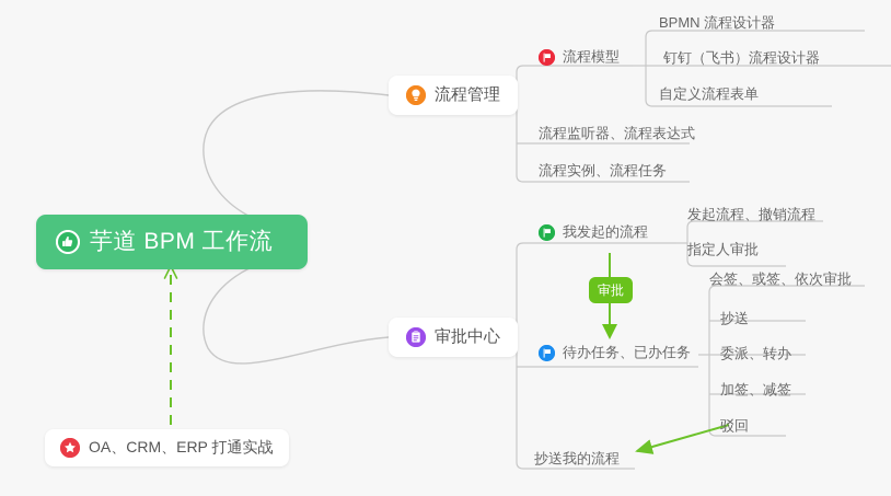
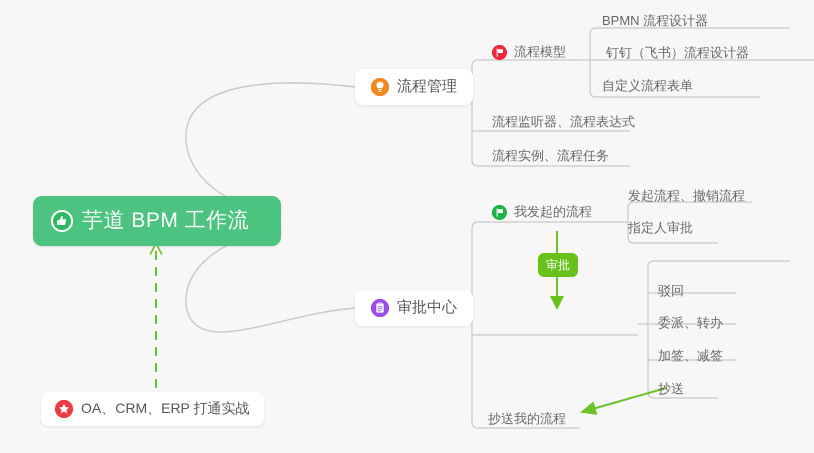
  芋道 BPM 工作流
  流程管理
  流程模型
  BPMN 流程设计器
  钉钉（飞书）流程设计器
  自定义流程表单
  流程监听器、流程表达式
  流程实例、流程任务
  审批中心
  我发起的流程
  发起流程、撤销流程
  指定人审批
  审批
- 待办任务、已办任务
- 会签、或签、依次审批
- 抄送
+ 驳回
  委派、转办
  加签、减签
- 驳回
+ 抄送
  抄送我的流程
  OA、CRM、ERP 打通实战
